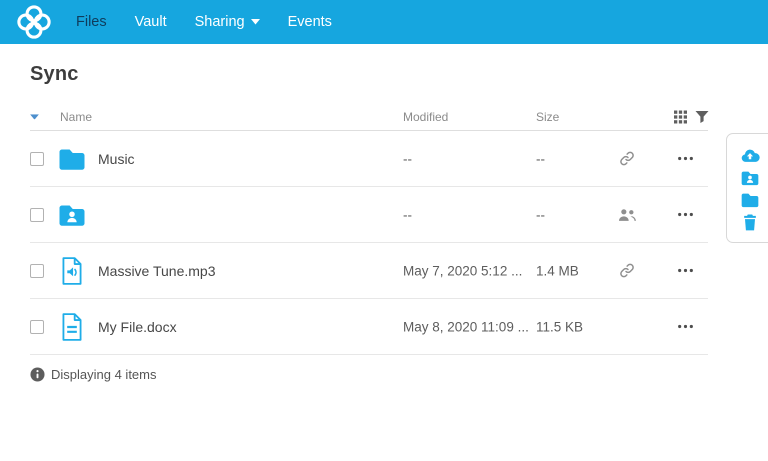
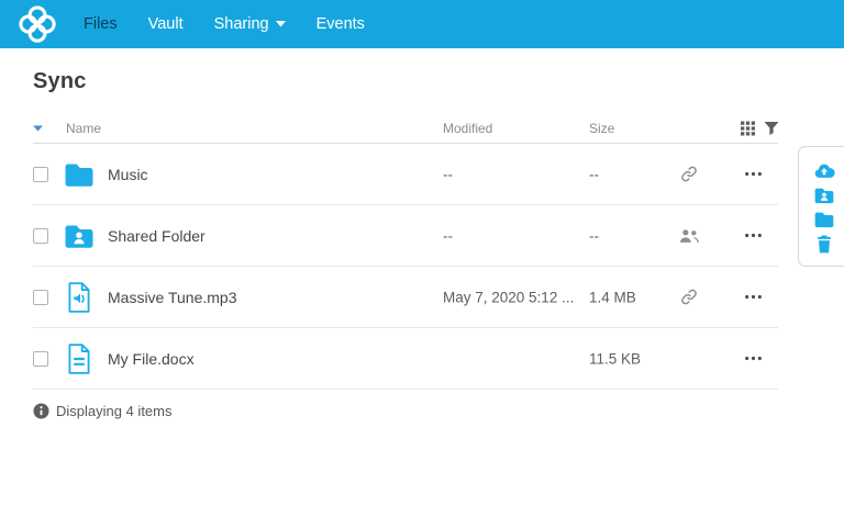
  Files
  Vault
  Sharing
  Events
  Sync
  Name
  Modified
  Size
  Music
  --
  --
+ Shared Folder
  --
  --
  Massive Tune.mp3
  May 7, 2020 5:12 ...
  1.4 MB
  My File.docx
- May 8, 2020 11:09 ...
  11.5 KB
  Displaying 4 items
